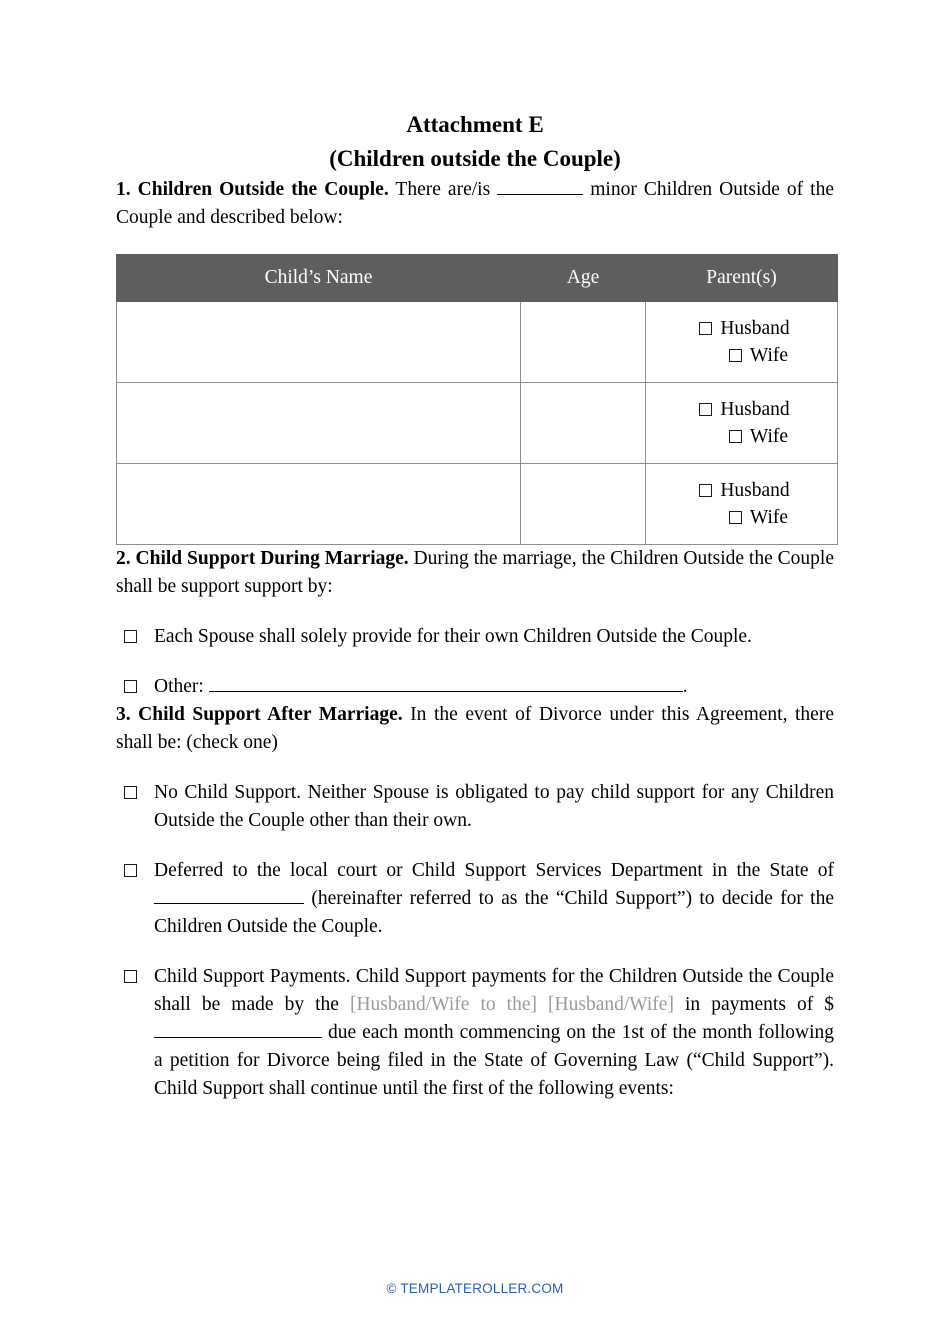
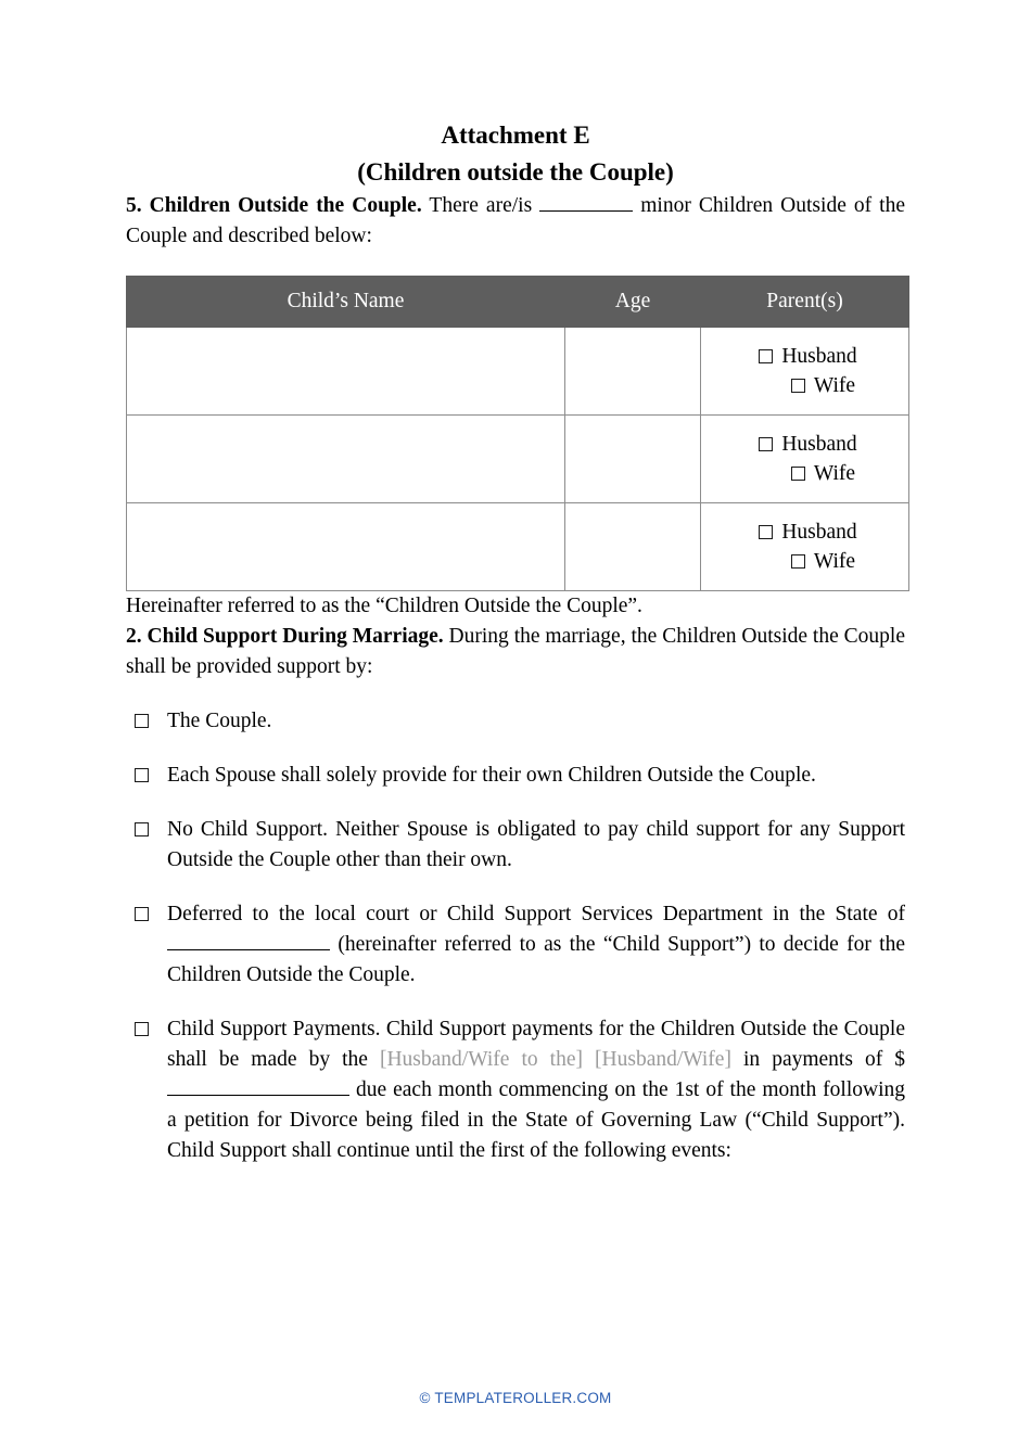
  Attachment E
  (Children outside the Couple)
- 1. Children Outside the Couple. There are/is minor Children Outside of the Couple and described below:
+ 5. Children Outside the Couple. There are/is minor Children Outside of the Couple and described below:
  Child’s Name	Age	Parent(s)
  		Husband Wife
  		Husband Wife
  		Husband Wife
+ Hereinafter referred to as the “Children Outside the Couple”.
- 2. Child Support During Marriage. During the marriage, the Children Outside the Couple shall be support support by:
+ 2. Child Support During Marriage. During the marriage, the Children Outside the Couple shall be provided support by:
+ The Couple.
  Each Spouse shall solely provide for their own Children Outside the Couple.
- Other: .
- 3. Child Support After Marriage. In the event of Divorce under this Agreement, there shall be: (check one)
- No Child Support. Neither Spouse is obligated to pay child support for any Children Outside the Couple other than their own.
+ No Child Support. Neither Spouse is obligated to pay child support for any Support Outside the Couple other than their own.
  Deferred to the local court or Child Support Services Department in the State of (hereinafter referred to as the “Child Support”) to decide for the Children Outside the Couple.
  Child Support Payments. Child Support payments for the Children Outside the Couple shall be made by the [Husband/Wife to the] [Husband/Wife] in payments of $ due each month commencing on the 1st of the month following a petition for Divorce being filed in the State of Governing Law (“Child Support”). Child Support shall continue until the first of the following events:
  © TEMPLATEROLLER.COM
